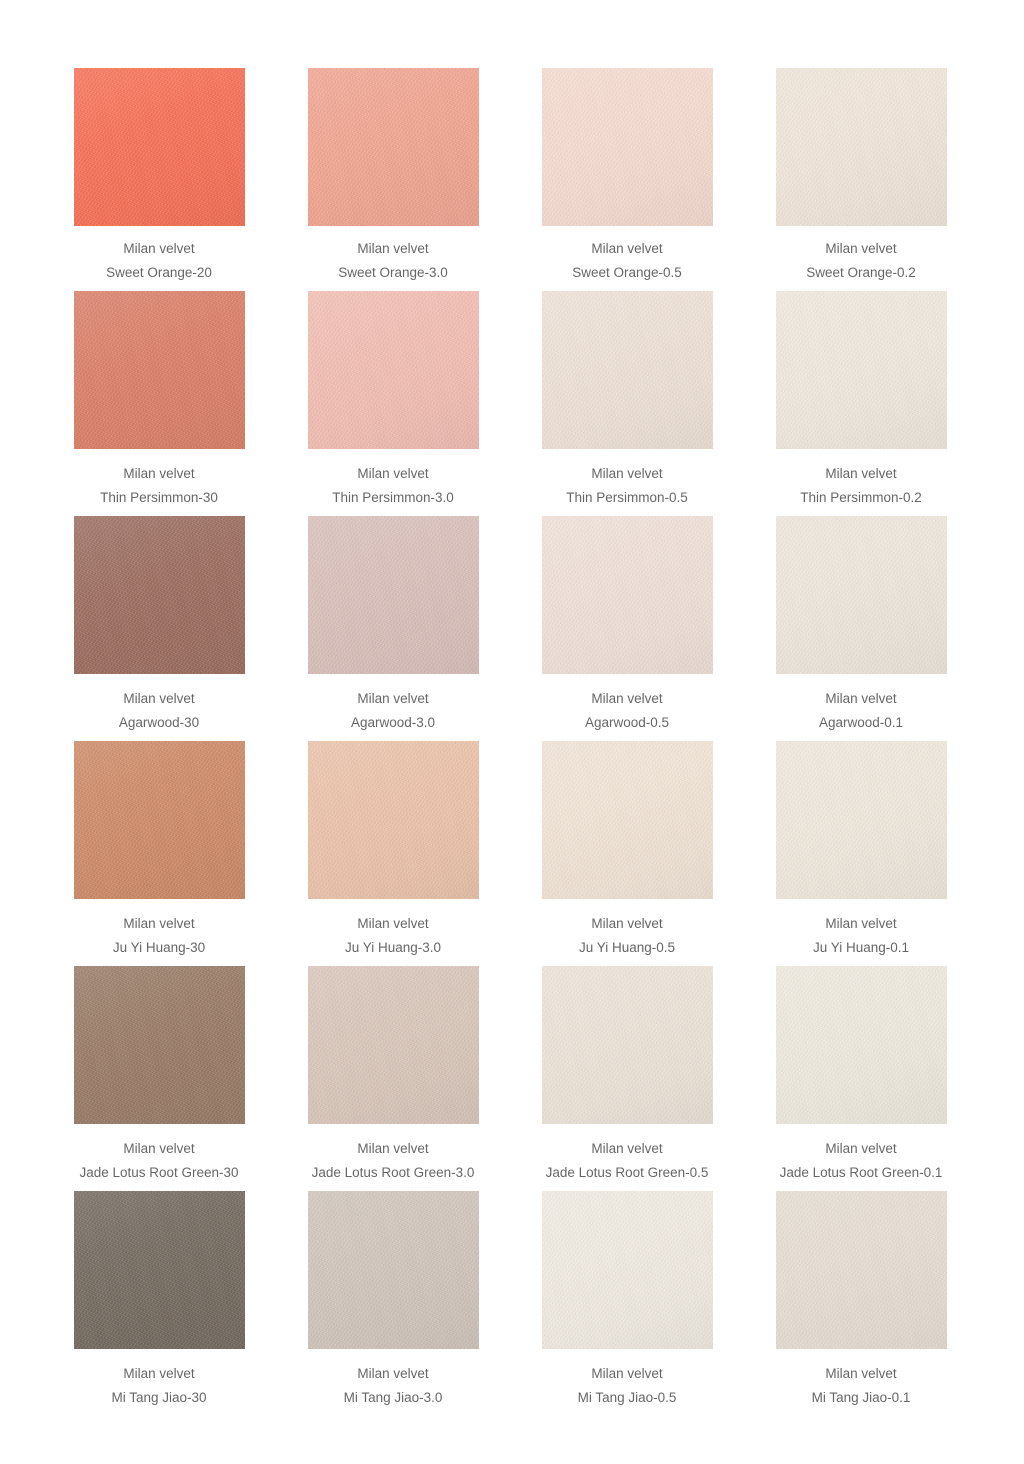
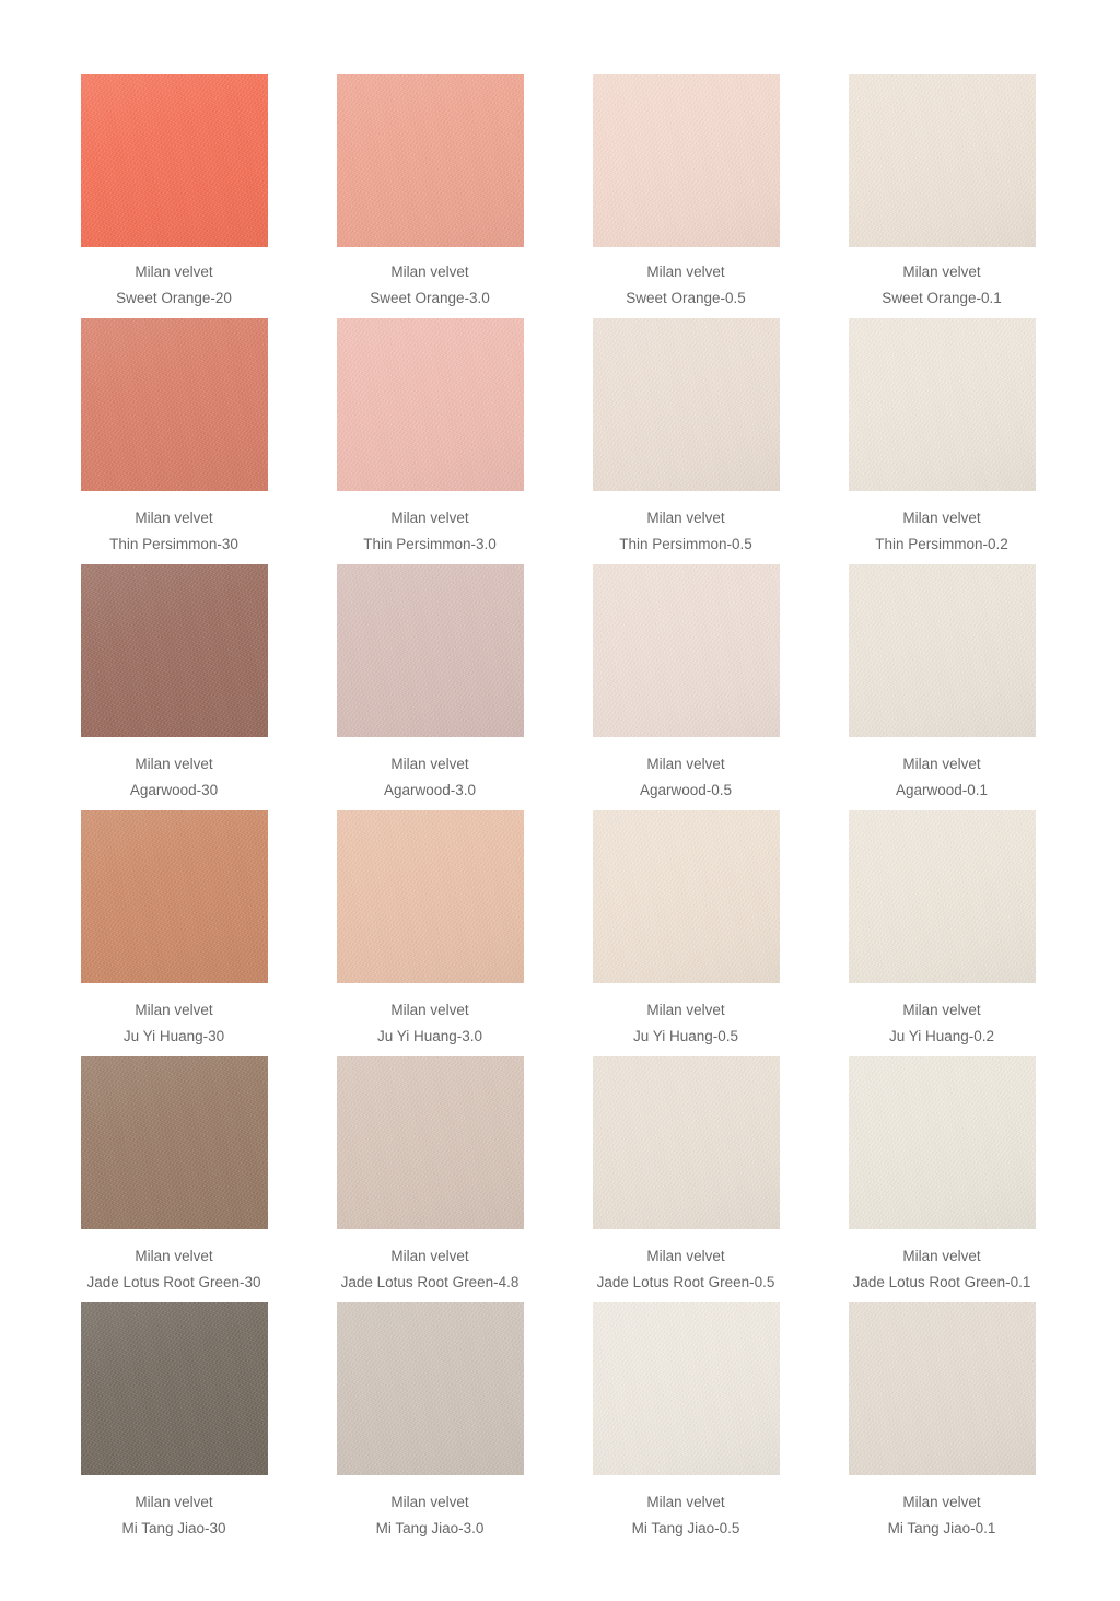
  Milan velvet
  Sweet Orange-20
  Milan velvet
  Sweet Orange-3.0
  Milan velvet
  Sweet Orange-0.5
  Milan velvet
- Sweet Orange-0.2
+ Sweet Orange-0.1
  Milan velvet
  Thin Persimmon-30
  Milan velvet
  Thin Persimmon-3.0
  Milan velvet
  Thin Persimmon-0.5
  Milan velvet
  Thin Persimmon-0.2
  Milan velvet
  Agarwood-30
  Milan velvet
  Agarwood-3.0
  Milan velvet
  Agarwood-0.5
  Milan velvet
  Agarwood-0.1
  Milan velvet
  Ju Yi Huang-30
  Milan velvet
  Ju Yi Huang-3.0
  Milan velvet
  Ju Yi Huang-0.5
  Milan velvet
- Ju Yi Huang-0.1
+ Ju Yi Huang-0.2
  Milan velvet
  Jade Lotus Root Green-30
  Milan velvet
- Jade Lotus Root Green-3.0
+ Jade Lotus Root Green-4.8
  Milan velvet
  Jade Lotus Root Green-0.5
  Milan velvet
  Jade Lotus Root Green-0.1
  Milan velvet
  Mi Tang Jiao-30
  Milan velvet
  Mi Tang Jiao-3.0
  Milan velvet
  Mi Tang Jiao-0.5
  Milan velvet
  Mi Tang Jiao-0.1
